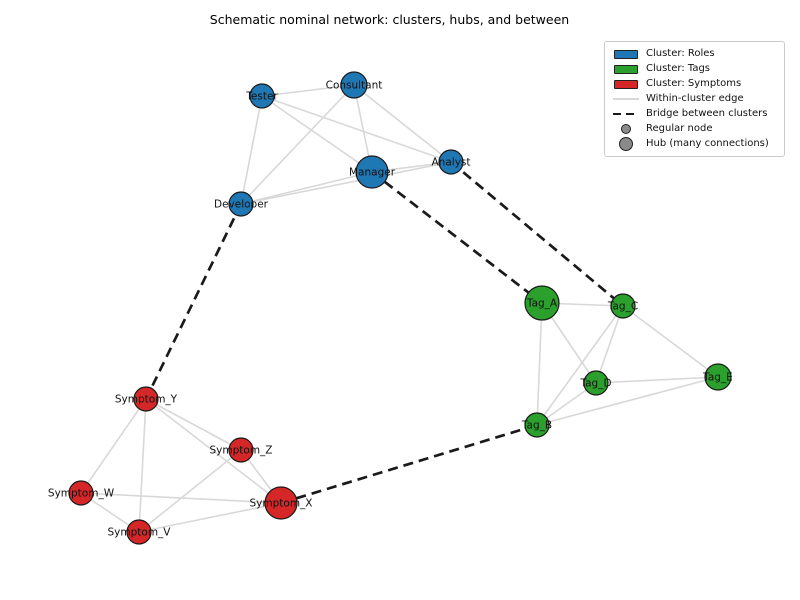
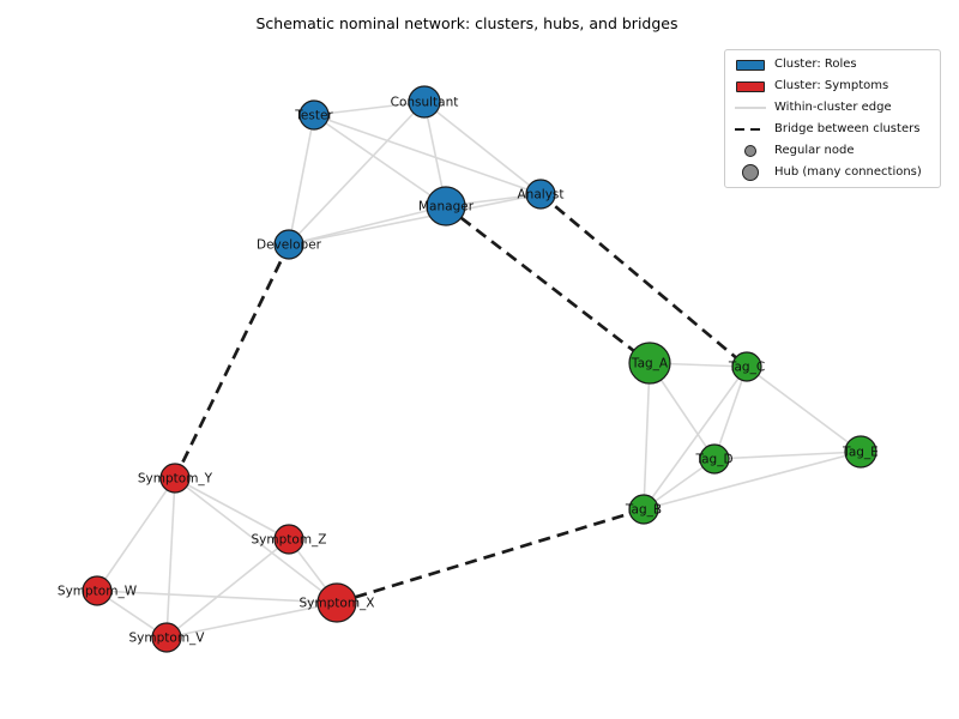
  Tester
  Consultant
  Manager
  Analyst
  Developer
  Tag_A
  Tag_C
  Tag_D
  Tag_E
  Tag_B
  Symptom_Y
  Symptom_Z
  Symptom_W
  Symptom_V
  Symptom_X
- Schematic nominal network: clusters, hubs, and between
+ Schematic nominal network: clusters, hubs, and bridges
  Cluster: Roles
- Cluster: Tags
  Cluster: Symptoms
  Within-cluster edge
  Bridge between clusters
  Regular node
  Hub (many connections)
